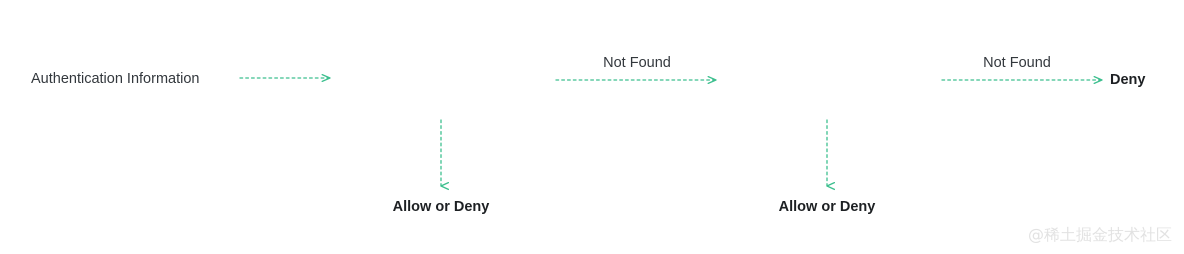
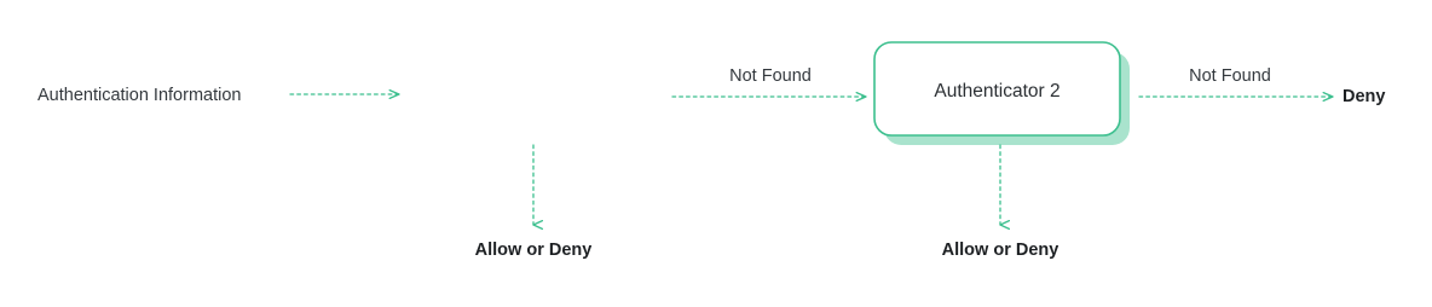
  Authentication Information
  Not Found
+ Authenticator 2
  Not Found
  Deny
  Allow or Deny
  Allow or Deny
- @稀土掘金技术社区
